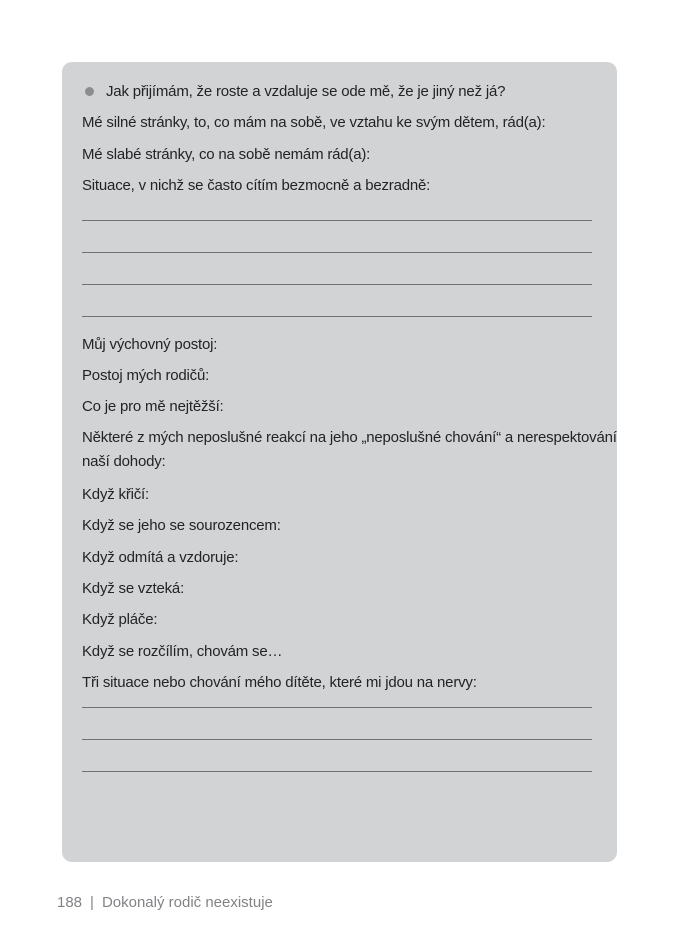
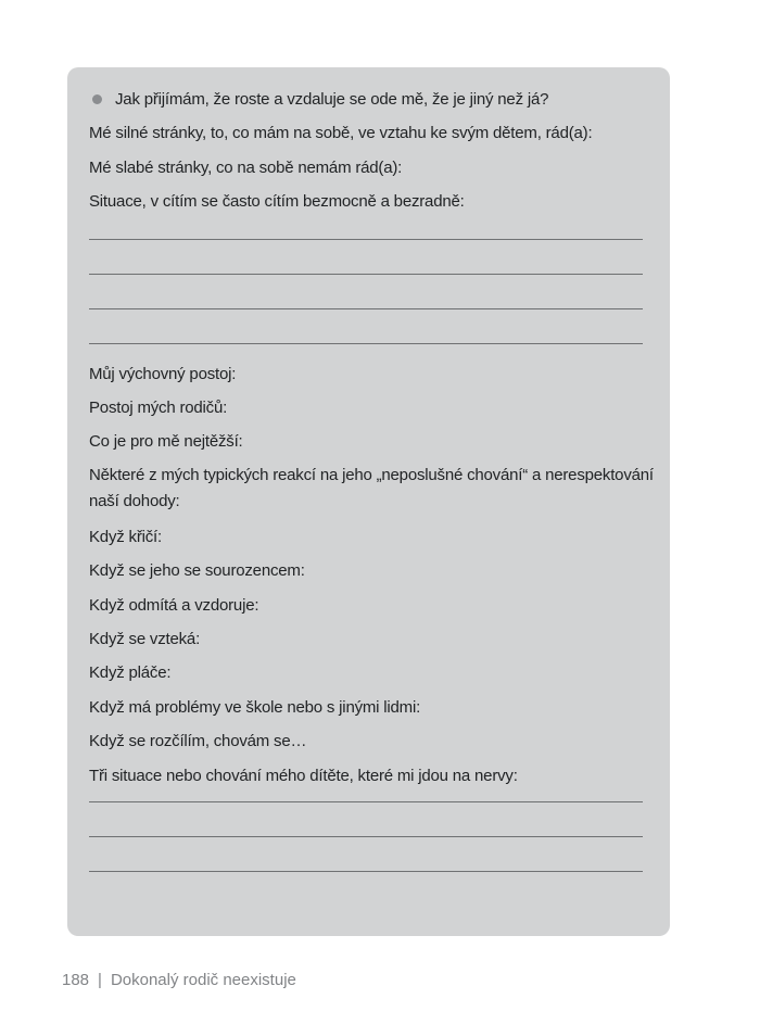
  Jak přijímám, že roste a vzdaluje se ode mě, že je jiný než já?
  Mé silné stránky, to, co mám na sobě, ve vztahu ke svým dětem, rád(a):
  Mé slabé stránky, co na sobě nemám rád(a):
- Situace, v nichž se často cítím bezmocně a bezradně:
+ Situace, v cítím se často cítím bezmocně a bezradně:
  Můj výchovný postoj:
  Postoj mých rodičů:
  Co je pro mě nejtěžší:
- Některé z mých neposlušné reakcí na jeho „neposlušné chování“ a nerespektování
+ Některé z mých typických reakcí na jeho „neposlušné chování“ a nerespektování
  naší dohody:
  Když křičí:
  Když se jeho se sourozencem:
  Když odmítá a vzdoruje:
  Když se vzteká:
  Když pláče:
+ Když má problémy ve škole nebo s jinými lidmi:
  Když se rozčílím, chovám se…
  Tři situace nebo chování mého dítěte, které mi jdou na nervy:
  188 | Dokonalý rodič neexistuje
